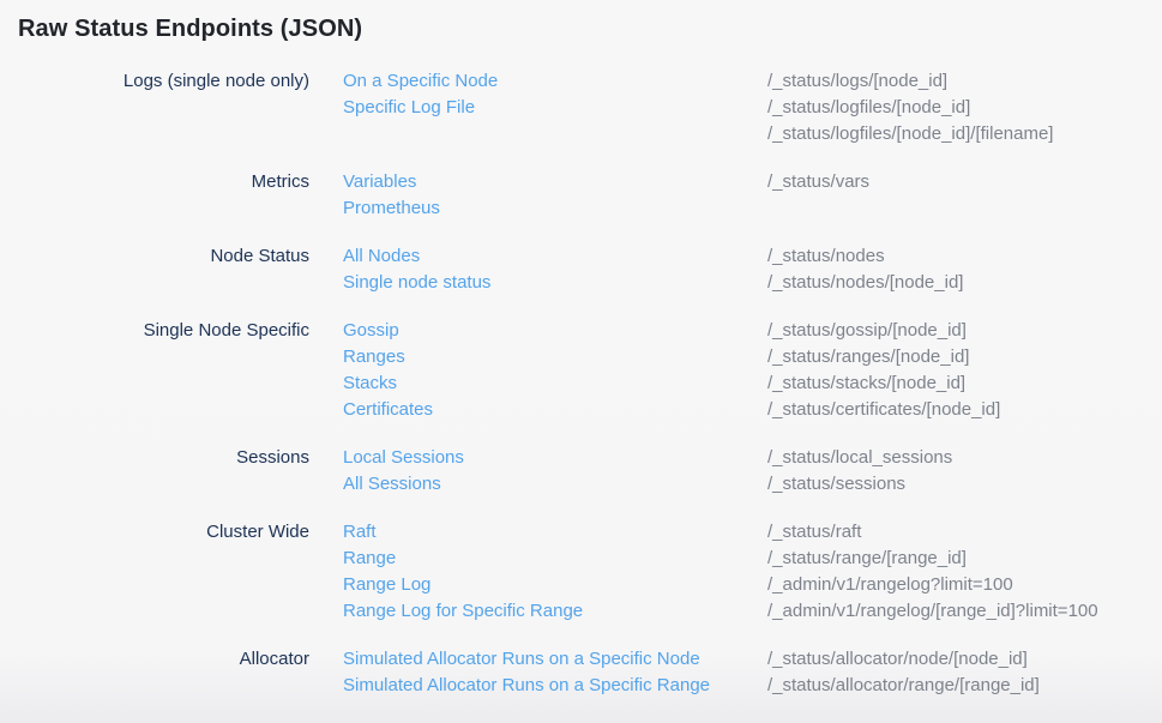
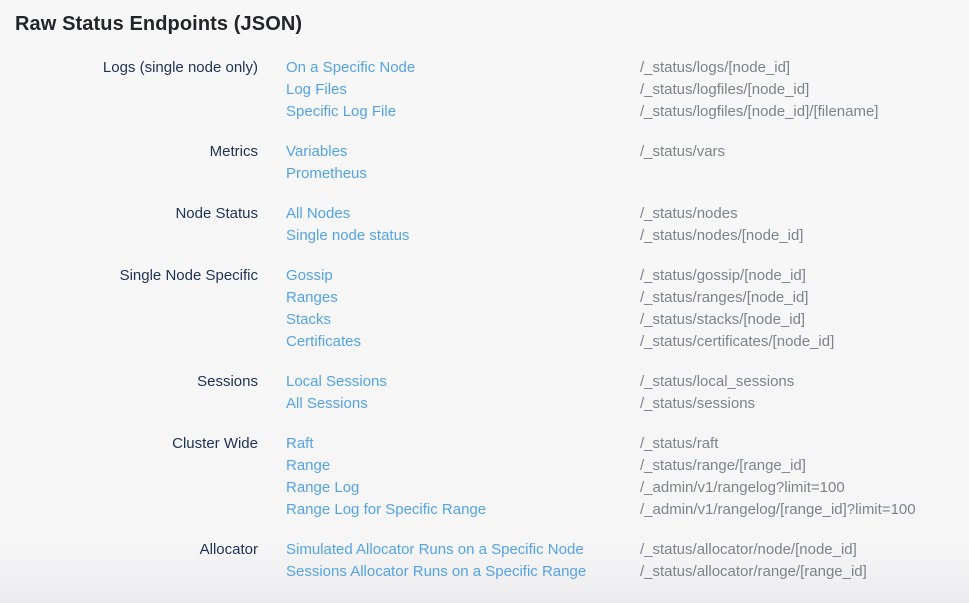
  Raw Status Endpoints (JSON)
  Logs (single node only)
  On a Specific Node
+ Log Files
  Specific Log File
  /_status/logs/[node_id]
  /_status/logfiles/[node_id]
  /_status/logfiles/[node_id]/[filename]
  Metrics
  Variables
  Prometheus
  /_status/vars
  Node Status
  All Nodes
  Single node status
  /_status/nodes
  /_status/nodes/[node_id]
  Single Node Specific
  Gossip
  Ranges
  Stacks
  Certificates
  /_status/gossip/[node_id]
  /_status/ranges/[node_id]
  /_status/stacks/[node_id]
  /_status/certificates/[node_id]
  Sessions
  Local Sessions
  All Sessions
  /_status/local_sessions
  /_status/sessions
  Cluster Wide
  Raft
  Range
  Range Log
  Range Log for Specific Range
  /_status/raft
  /_status/range/[range_id]
  /_admin/v1/rangelog?limit=100
  /_admin/v1/rangelog/[range_id]?limit=100
  Allocator
  Simulated Allocator Runs on a Specific Node
- Simulated Allocator Runs on a Specific Range
+ Sessions Allocator Runs on a Specific Range
  /_status/allocator/node/[node_id]
  /_status/allocator/range/[range_id]
